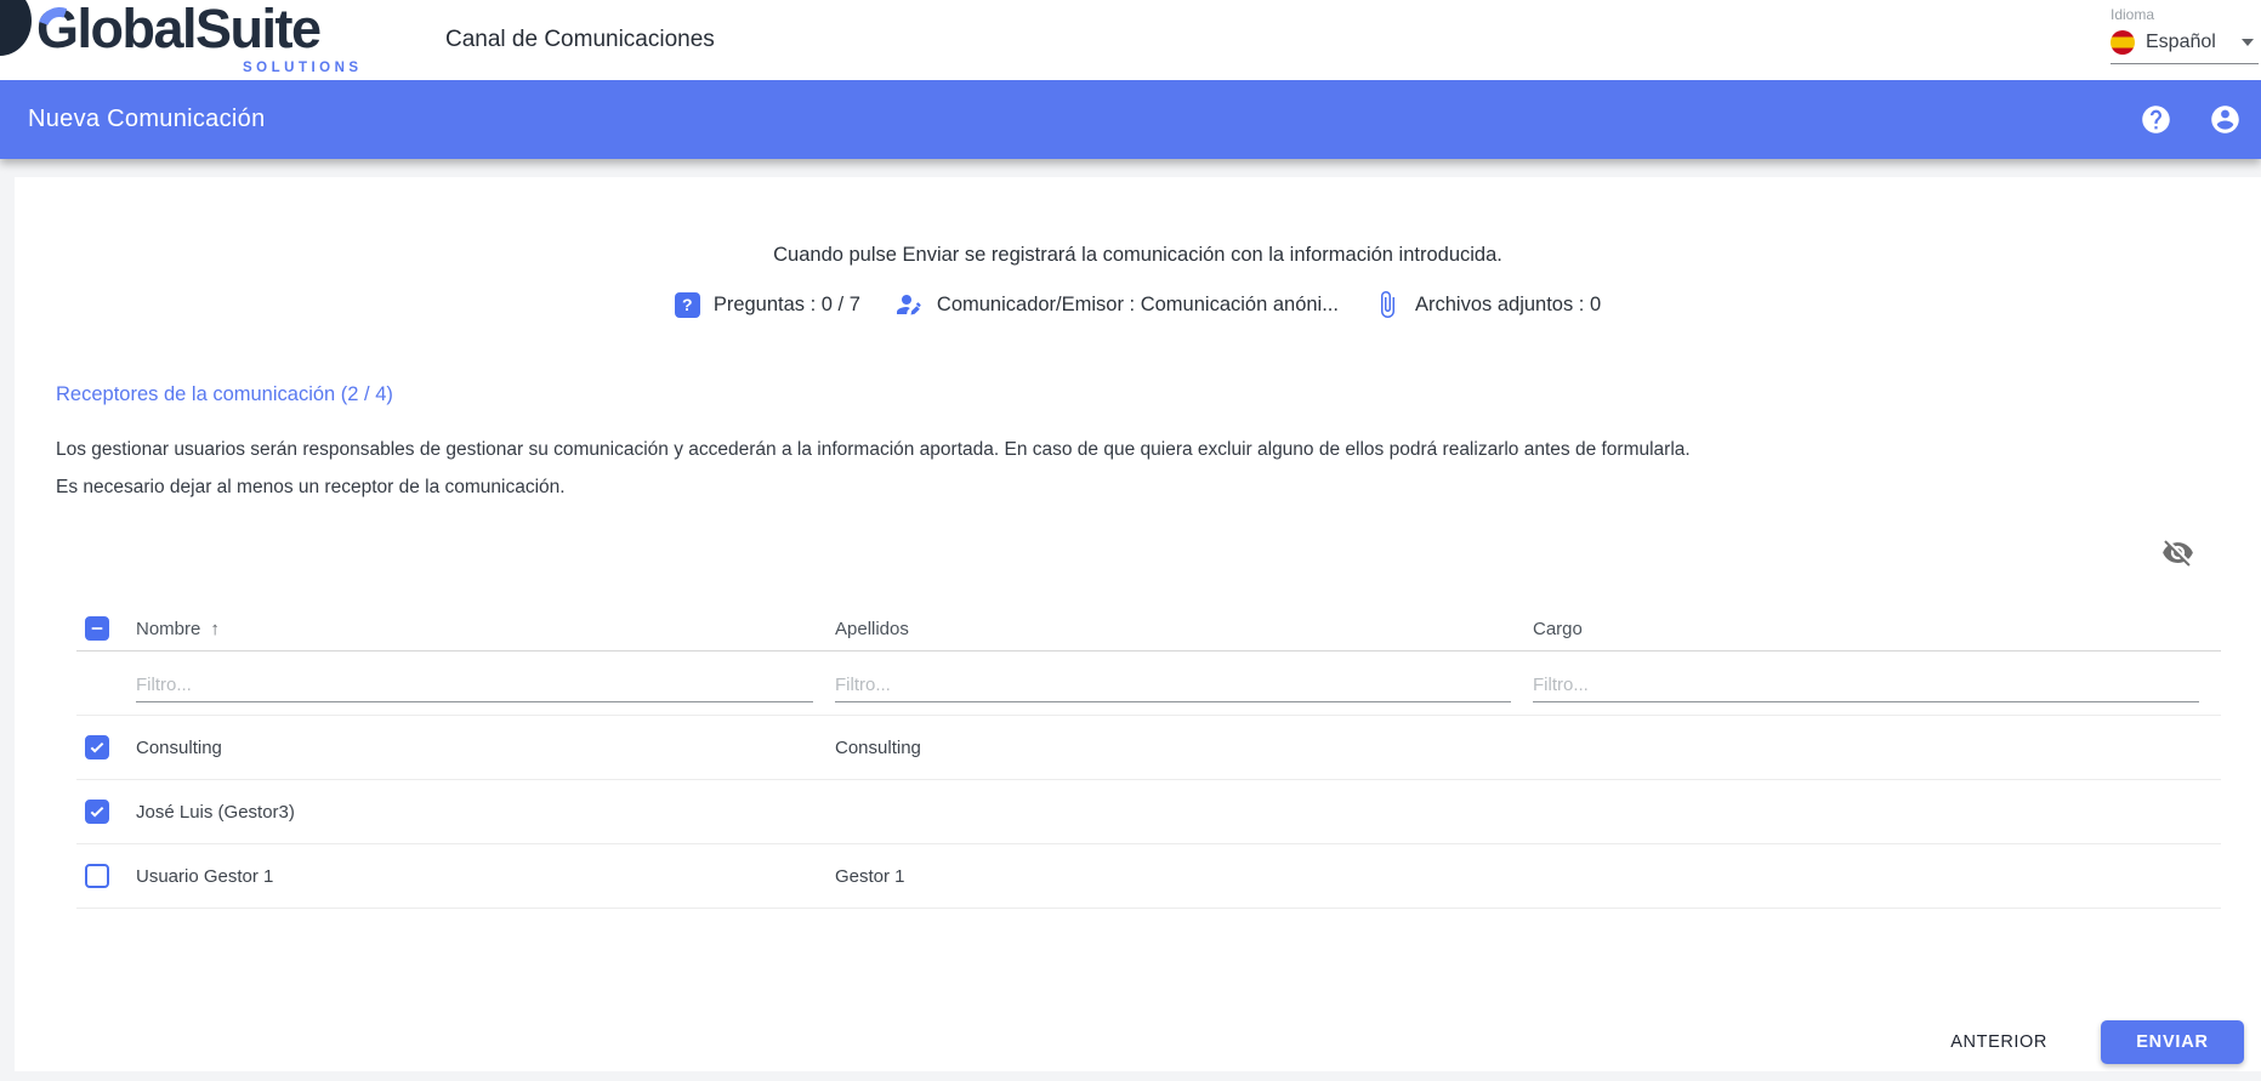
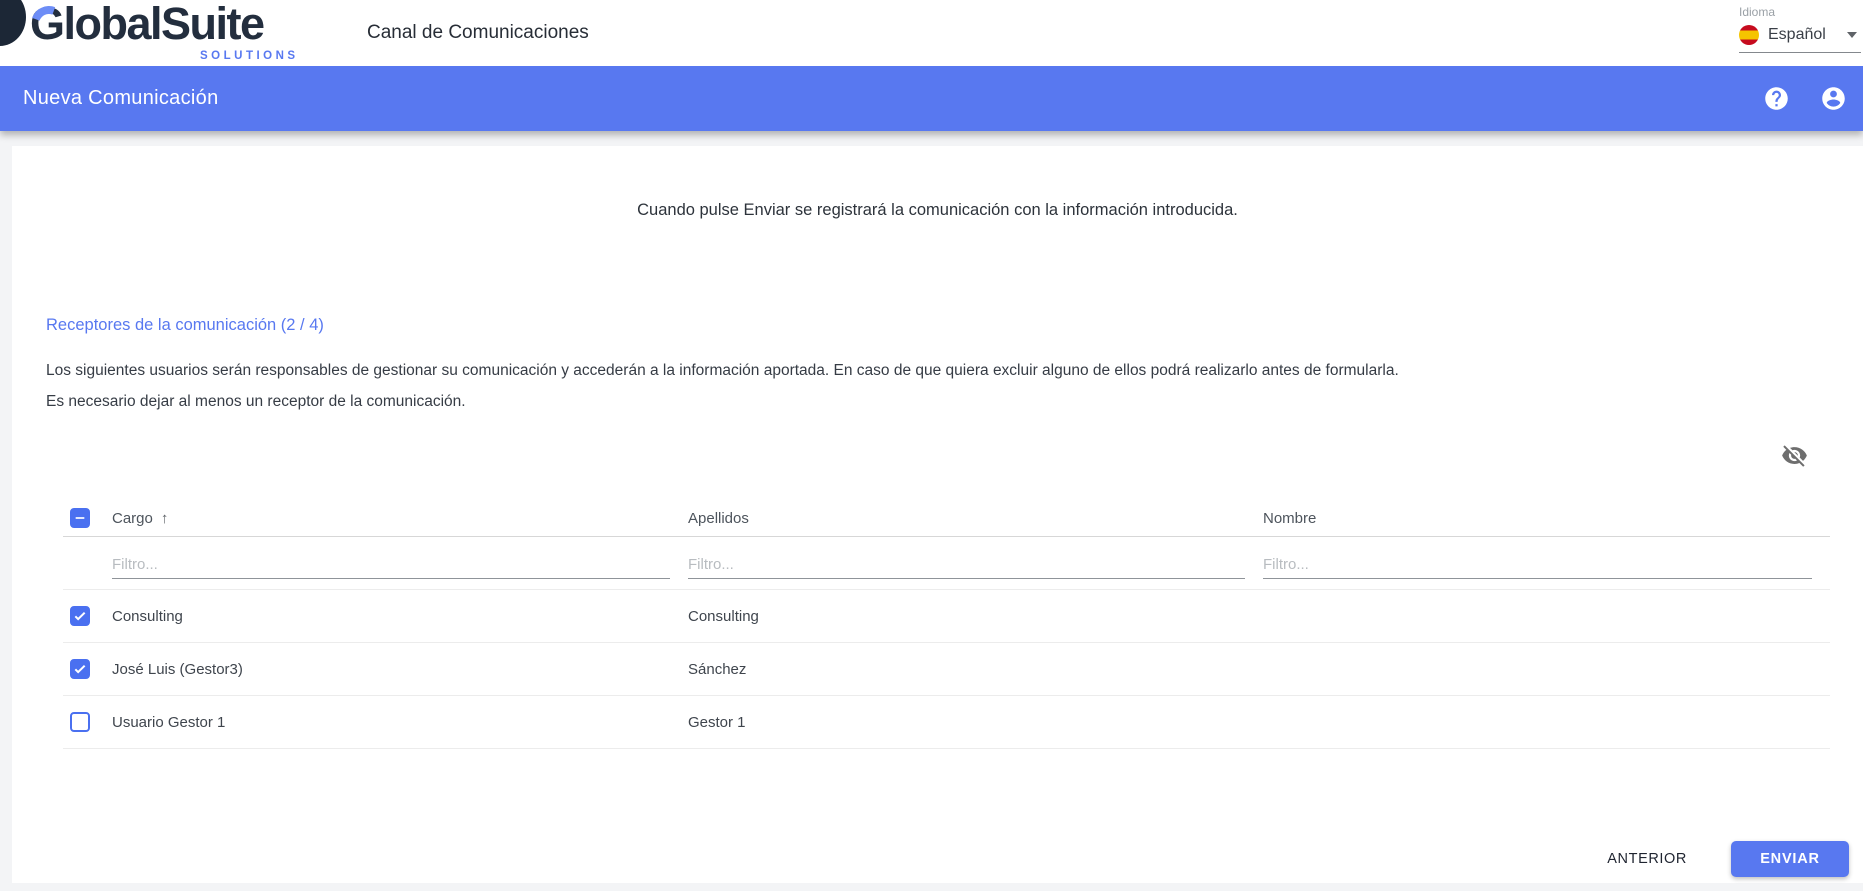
  GlobalSuite
  SOLUTIONS
  Canal de Comunicaciones
  Idioma
  Español
  Nueva Comunicación
  Cuando pulse Enviar se registrará la comunicación con la información introducida.
- Preguntas : 0 / 7
- Comunicador/Emisor : Comunicación anóni...
- Archivos adjuntos : 0
  Receptores de la comunicación (2 / 4)
- Los gestionar usuarios serán responsables de gestionar su comunicación y accederán a la información aportada. En caso de que quiera excluir alguno de ellos podrá realizarlo antes de formularla.
+ Los siguientes usuarios serán responsables de gestionar su comunicación y accederán a la información aportada. En caso de que quiera excluir alguno de ellos podrá realizarlo antes de formularla.
  Es necesario dejar al menos un receptor de la comunicación.
- Nombre
+ Cargo
  ↑
  Apellidos
- Cargo
+ Nombre
  Filtro...
  Filtro...
  Filtro...
  Consulting
  Consulting
  José Luis (Gestor3)
+ Sánchez
  Usuario Gestor 1
  Gestor 1
  ANTERIOR
  ENVIAR
